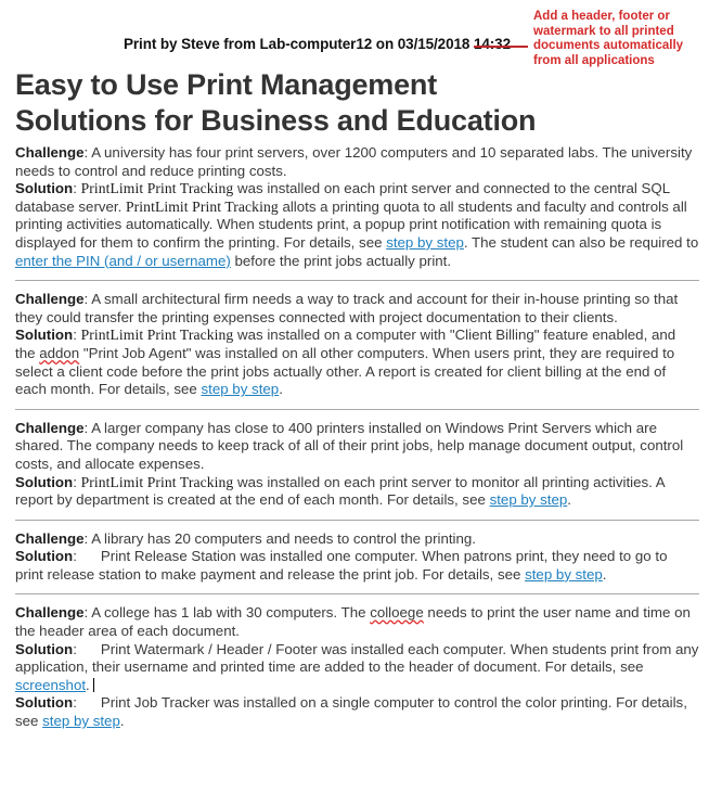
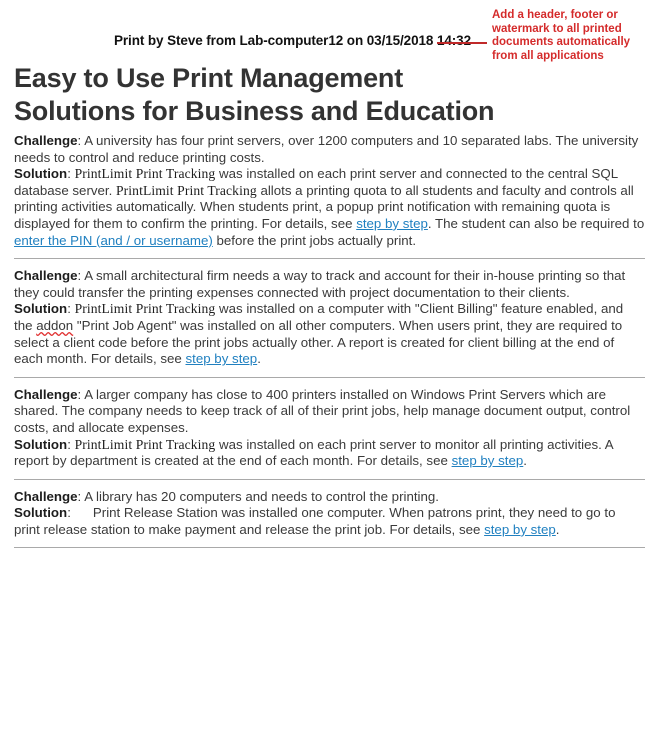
  Print by Steve from Lab-computer12 on 03/15/2018 14:32
  Add a header, footer or watermark to all printed documents automatically from all applications
  Easy to Use Print Management Solutions for Business and Education
  Challenge: A university has four print servers, over 1200 computers and 10 separated labs. The university needs to control and reduce printing costs.
  Solution: PrintLimit Print Tracking was installed on each print server and connected to the central SQL database server. PrintLimit Print Tracking allots a printing quota to all students and faculty and controls all printing activities automatically. When students print, a popup print notification with remaining quota is displayed for them to confirm the printing. For details, see step by step. The student can also be required to enter the PIN (and / or username) before the print jobs actually print.
  Challenge: A small architectural firm needs a way to track and account for their in-house printing so that they could transfer the printing expenses connected with project documentation to their clients.
  Solution: PrintLimit Print Tracking was installed on a computer with "Client Billing" feature enabled, and the addon "Print Job Agent" was installed on all other computers. When users print, they are required to select a client code before the print jobs actually other. A report is created for client billing at the end of each month. For details, see step by step.
  Challenge: A larger company has close to 400 printers installed on Windows Print Servers which are shared. The company needs to keep track of all of their print jobs, help manage document output, control costs, and allocate expenses.
  Solution: PrintLimit Print Tracking was installed on each print server to monitor all printing activities. A report by department is created at the end of each month. For details, see step by step.
  Challenge: A library has 20 computers and needs to control the printing.
  Solution: Print Release Station was installed one computer. When patrons print, they need to go to print release station to make payment and release the print job. For details, see step by step.
- Challenge: A college has 1 lab with 30 computers. The colloege needs to print the user name and time on the header area of each document.
- Solution: Print Watermark / Header / Footer was installed each computer. When students print from any application, their username and printed time are added to the header of document. For details, see screenshot.
- Solution: Print Job Tracker was installed on a single computer to control the color printing. For details, see step by step.
